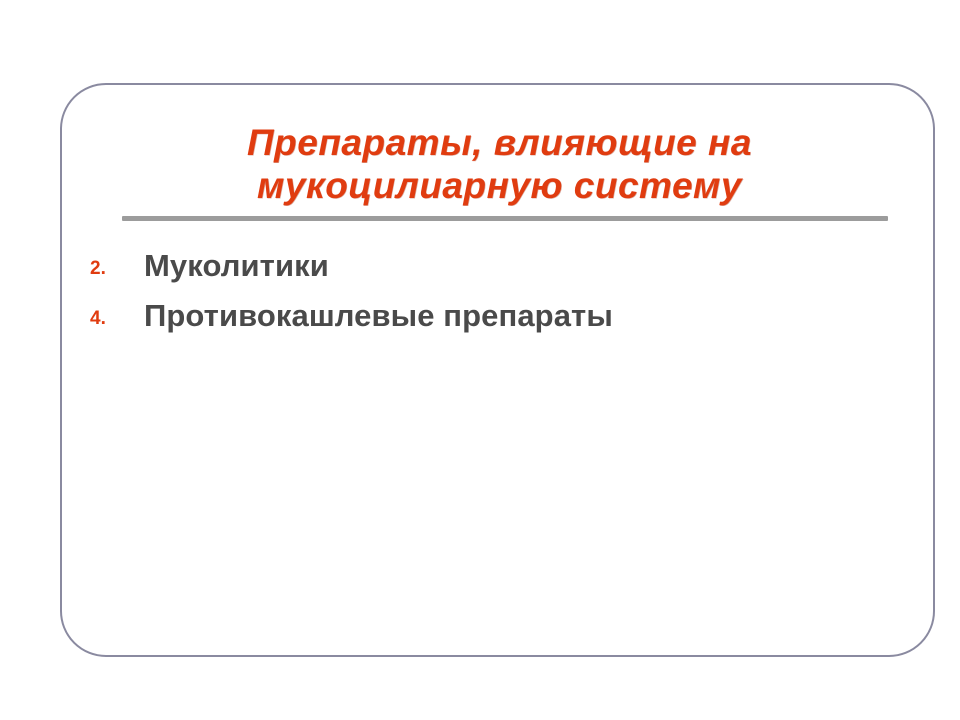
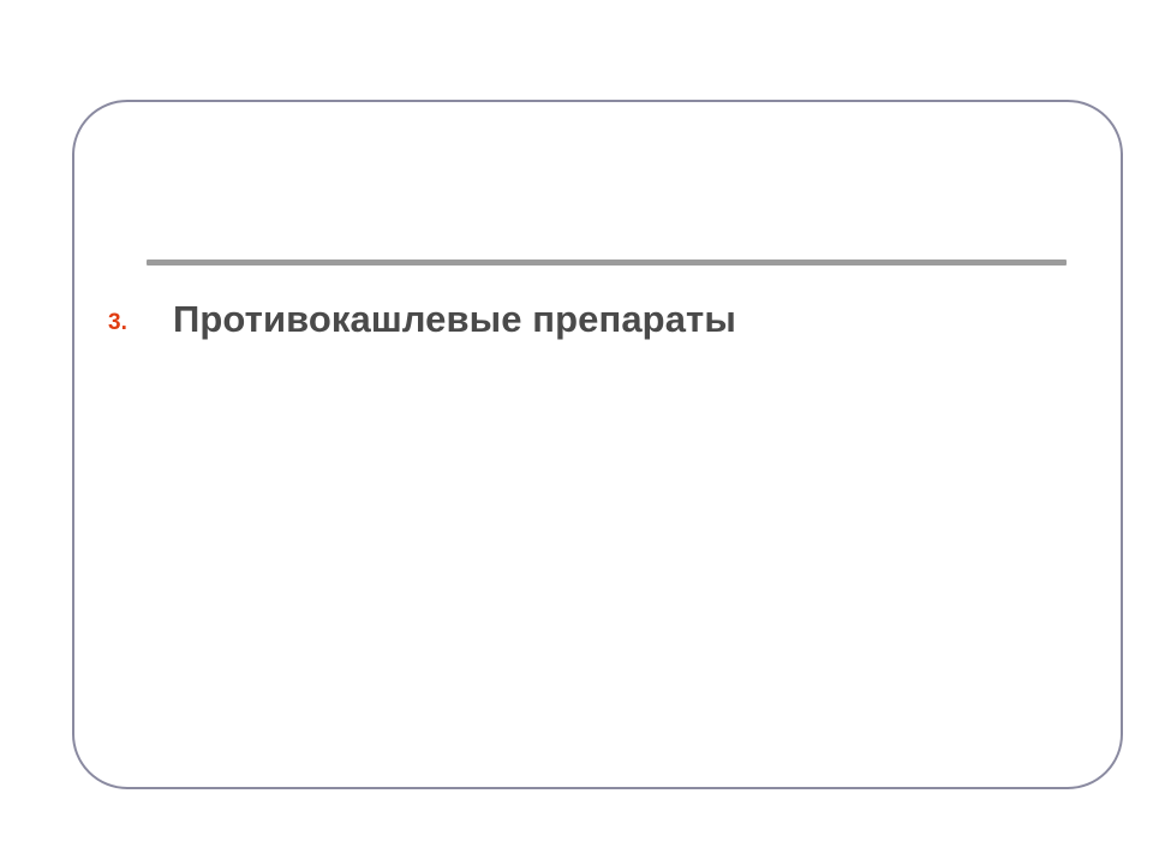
- Препараты, влияющие на
- мукоцилиарную систему
- 2.
- Муколитики
- 4.
+ 3.
  Противокашлевые препараты
